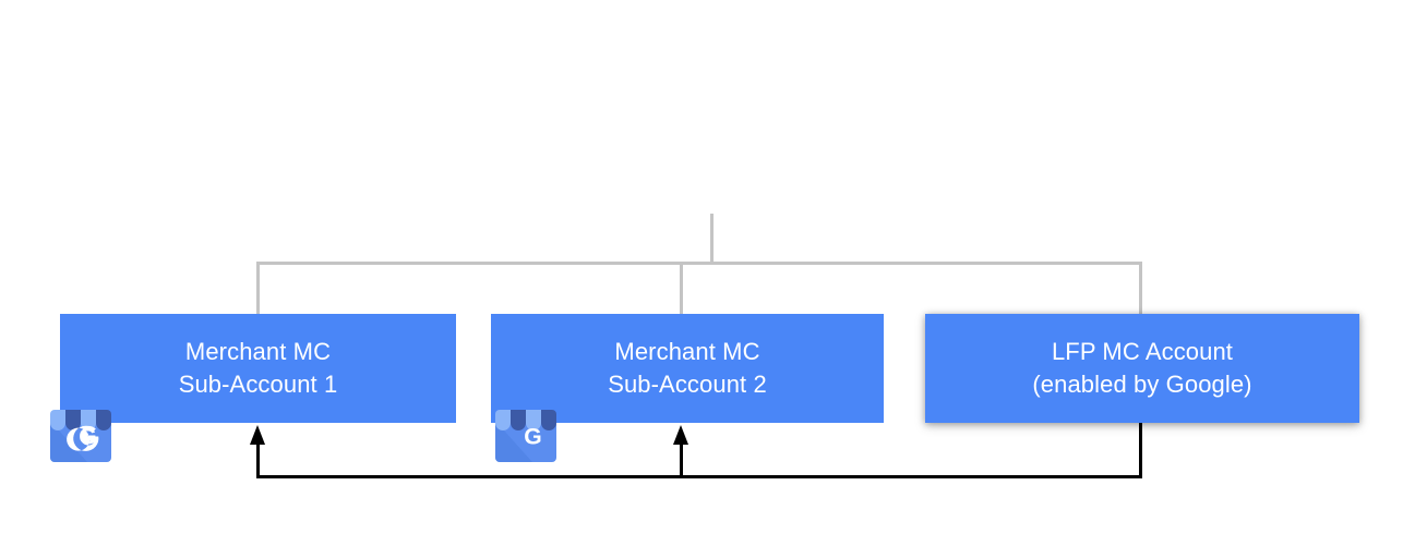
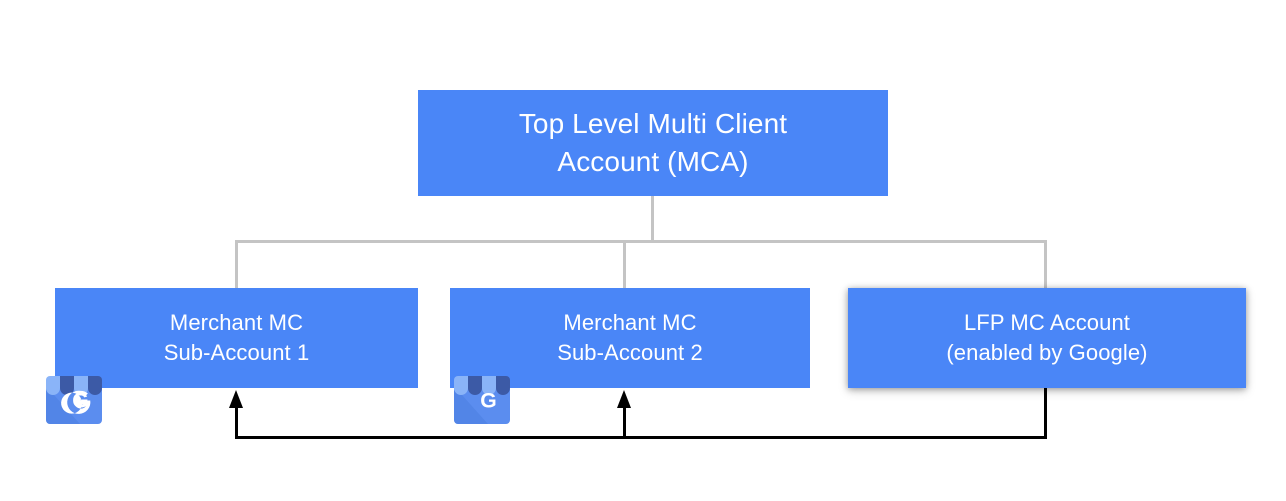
+ Top Level Multi Client
+ Account (MCA)
  Merchant MC
  Sub-Account 1
  Merchant MC
  Sub-Account 2
  LFP MC Account
  (enabled by Google)
  G
  G
